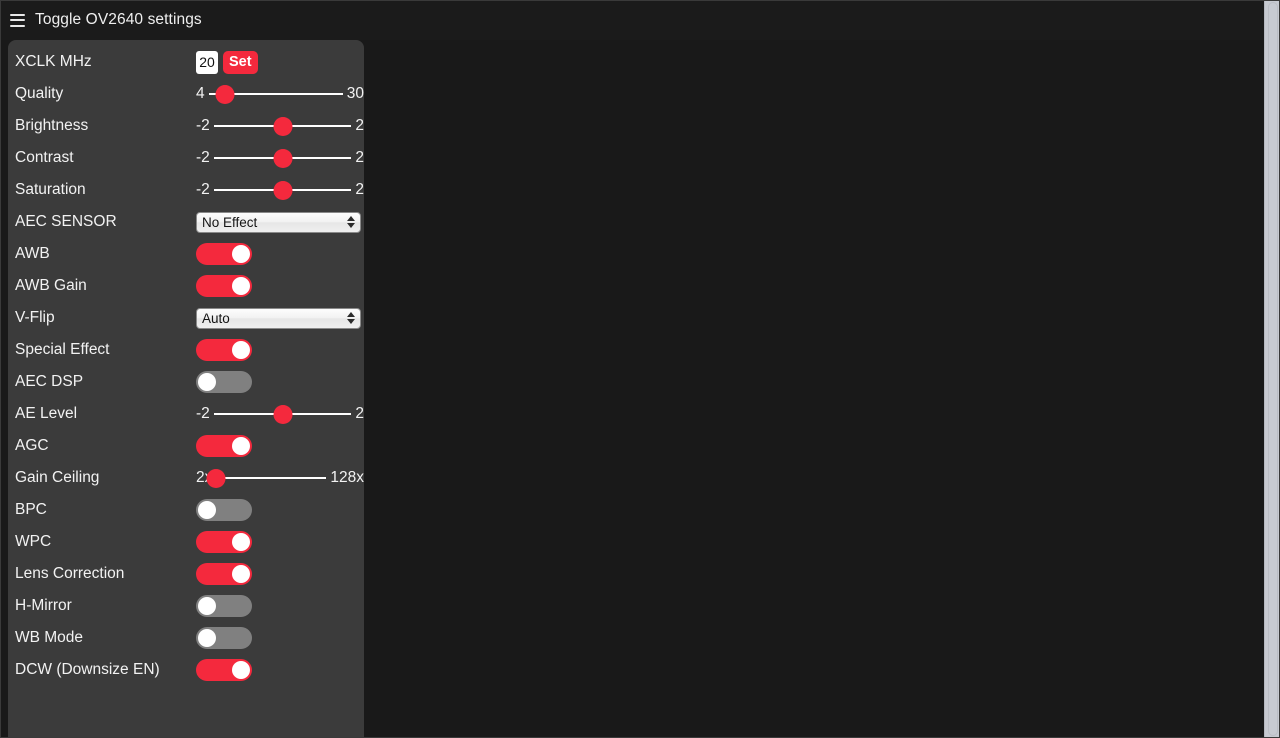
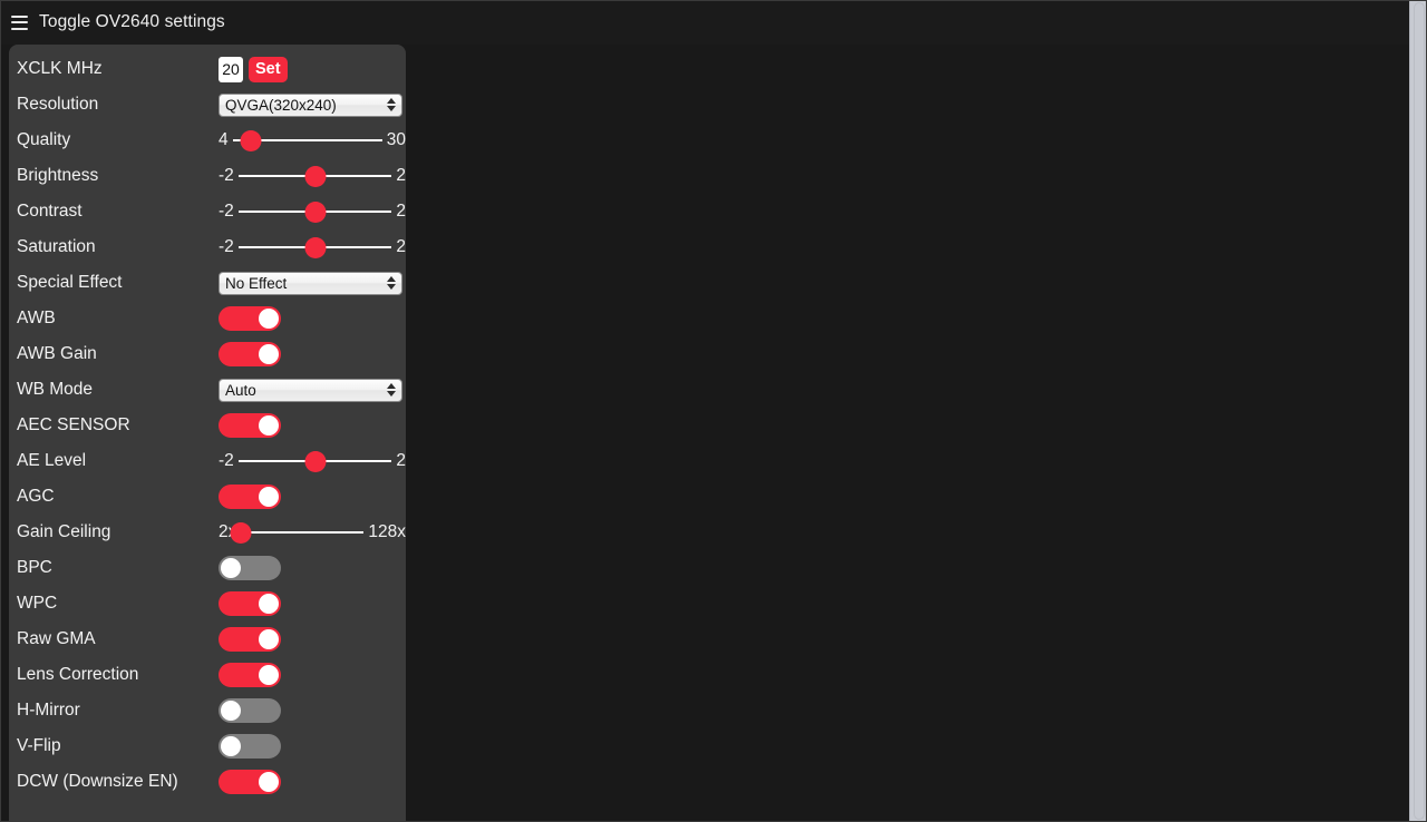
  Toggle OV2640 settings
  XCLK MHz
  20
  Set
+ Resolution
+ QVGA(320x240)
  Quality
  4
  30
  Brightness
  -2
  2
  Contrast
  -2
  2
  Saturation
  -2
  2
- AEC SENSOR
+ Special Effect
  No Effect
  AWB
  AWB Gain
- V-Flip
+ WB Mode
  Auto
- Special Effect
+ AEC SENSOR
- AEC DSP
  AE Level
  -2
  2
  AGC
  Gain Ceiling
  128x
  BPC
  WPC
+ Raw GMA
  Lens Correction
  H-Mirror
- WB Mode
+ V-Flip
  DCW (Downsize EN)
